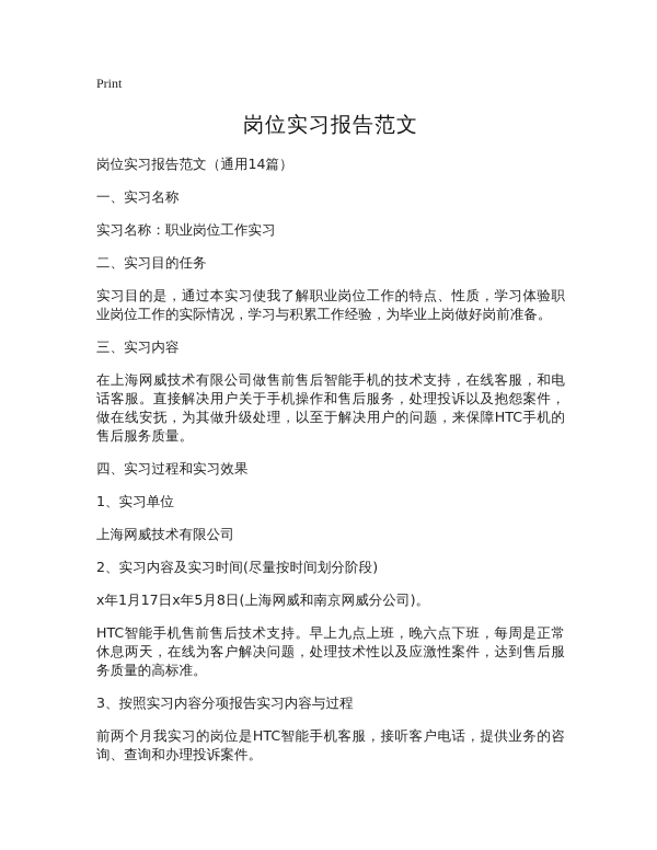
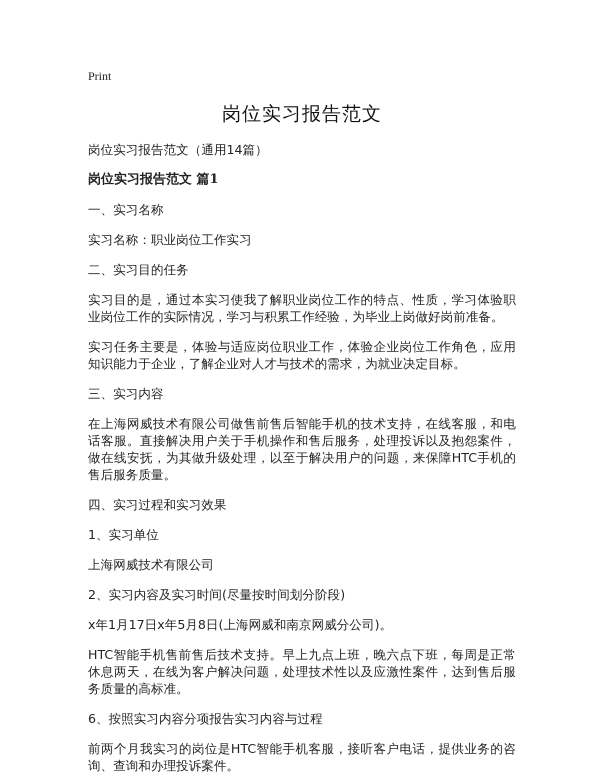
  Print
  岗位实习报告范文
  岗位实习报告范文（通用14篇）
+ 岗位实习报告范文 篇1
  一、实习名称
  实习名称：职业岗位工作实习
  二、实习目的任务
  实习目的是，通过本实习使我了解职业岗位工作的特点、性质，学习体验职业岗位工作的实际情况，学习与积累工作经验，为毕业上岗做好岗前准备。
+ 实习任务主要是，体验与适应岗位职业工作，体验企业岗位工作角色，应用知识能力于企业，了解企业对人才与技术的需求，为就业决定目标。
  三、实习内容
  在上海网威技术有限公司做售前售后智能手机的技术支持，在线客服，和电话客服。直接解决用户关于手机操作和售后服务，处理投诉以及抱怨案件，做在线安抚，为其做升级处理，以至于解决用户的问题，来保障HTC手机的售后服务质量。
  四、实习过程和实习效果
  1、实习单位
  上海网威技术有限公司
  2、实习内容及实习时间(尽量按时间划分阶段)
  x年1月17日x年5月8日(上海网威和南京网威分公司)。
  HTC智能手机售前售后技术支持。早上九点上班，晚六点下班，每周是正常休息两天，在线为客户解决问题，处理技术性以及应激性案件，达到售后服务质量的高标准。
- 3、按照实习内容分项报告实习内容与过程
+ 6、按照实习内容分项报告实习内容与过程
  前两个月我实习的岗位是HTC智能手机客服，接听客户电话，提供业务的咨询、查询和办理投诉案件。
